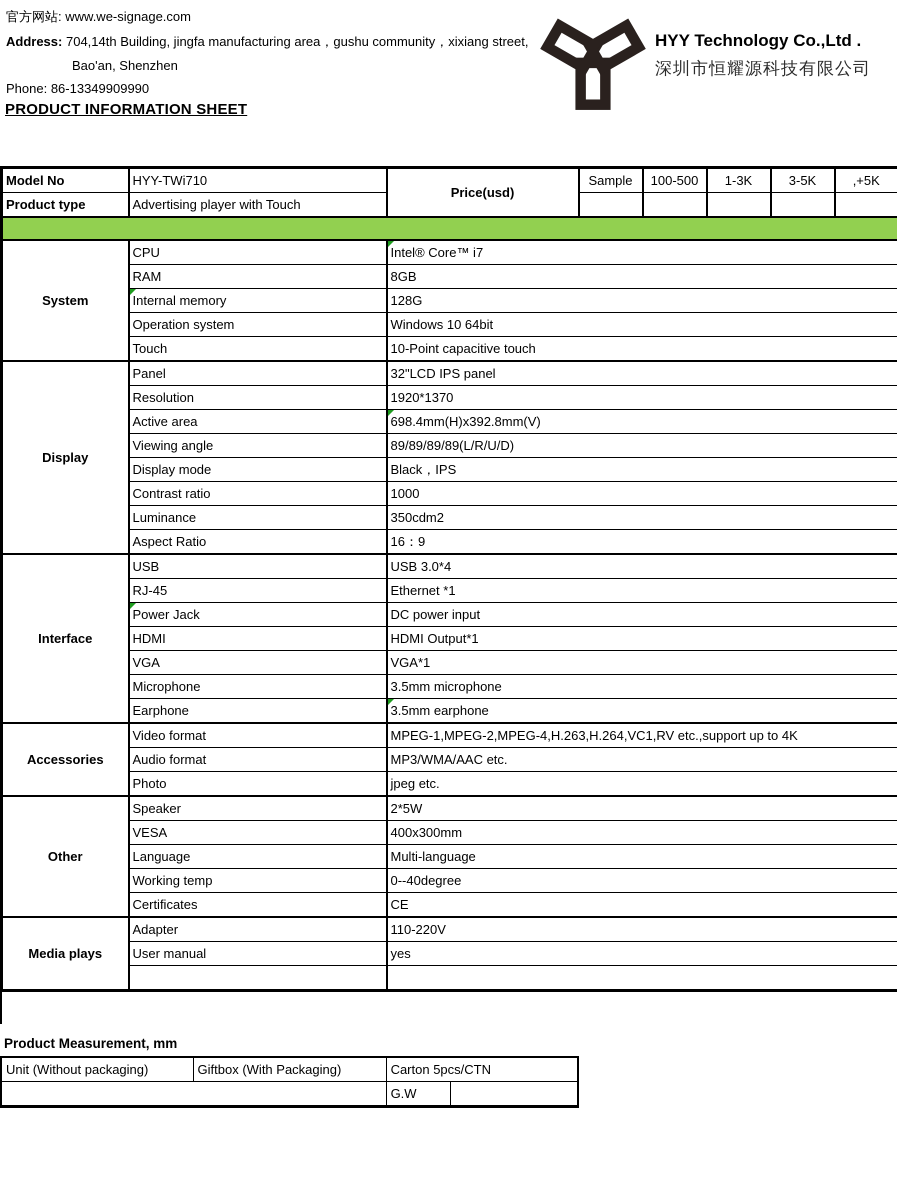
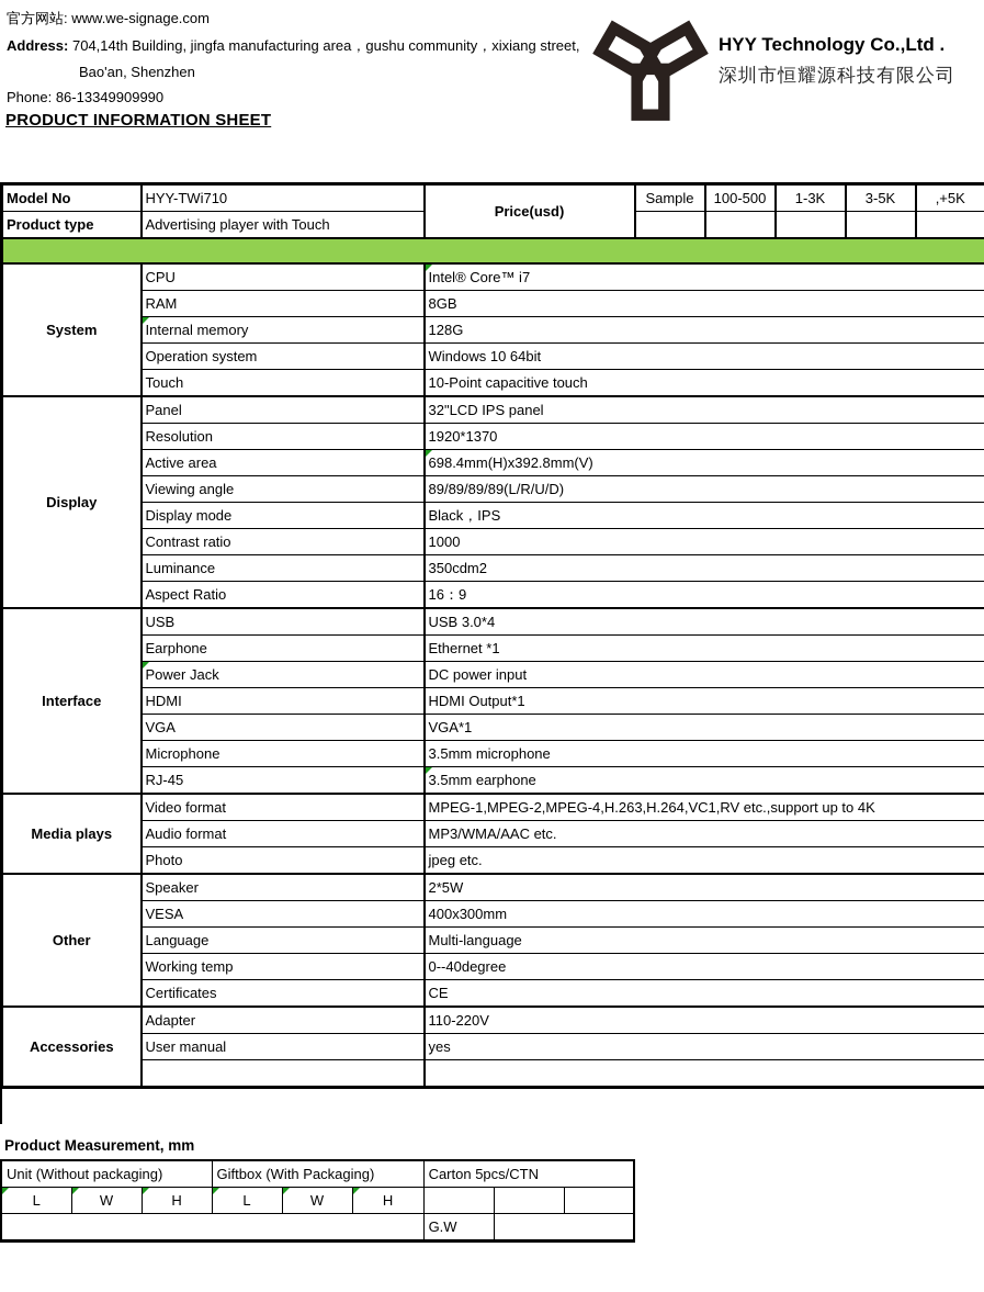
  官方网站: www.we-signage.com
  Address: 704,14th Building, jingfa manufacturing area，gushu community，xixiang street,
  Bao'an, Shenzhen
  Phone: 86-13349909990
  PRODUCT INFORMATION SHEET
  HYY Technology Co.,Ltd .
  深圳市恒耀源科技有限公司
  Model No	HYY-TWi710	Price(usd)	Sample	100-500	1-3K	3-5K	,+5K
  Product type	Advertising player with Touch
  System	CPU	Intel® Core™ i7
  RAM	8GB
  Internal memory	128G
  Operation system	Windows 10 64bit
  Touch	10-Point capacitive touch
  Display	Panel	32"LCD IPS panel
  Resolution	1920*1370
  Active area	698.4mm(H)x392.8mm(V)
  Viewing angle	89/89/89/89(L/R/U/D)
  Display mode	Black，IPS
  Contrast ratio	1000
  Luminance	350cdm2
  Aspect Ratio	16：9
  Interface	USB	USB 3.0*4
- RJ-45	Ethernet *1
+ Earphone	Ethernet *1
  Power Jack	DC power input
  HDMI	HDMI Output*1
  VGA	VGA*1
  Microphone	3.5mm microphone
- Earphone	3.5mm earphone
+ RJ-45	3.5mm earphone
- Accessories	Video format	MPEG-1,MPEG-2,MPEG-4,H.263,H.264,VC1,RV etc.,support up to 4K
+ Media plays	Video format	MPEG-1,MPEG-2,MPEG-4,H.263,H.264,VC1,RV etc.,support up to 4K
  Audio format	MP3/WMA/AAC etc.
  Photo	jpeg etc.
  Other	Speaker	2*5W
  VESA	400x300mm
  Language	Multi-language
  Working temp	0--40degree
  Certificates	CE
- Media plays	Adapter	110-220V
+ Accessories	Adapter	110-220V
  User manual	yes
  Product Measurement, mm
  Unit (Without packaging)	Giftbox (With Packaging)	Carton 5pcs/CTN
+ L	W	H	L	W	H
  	G.W
